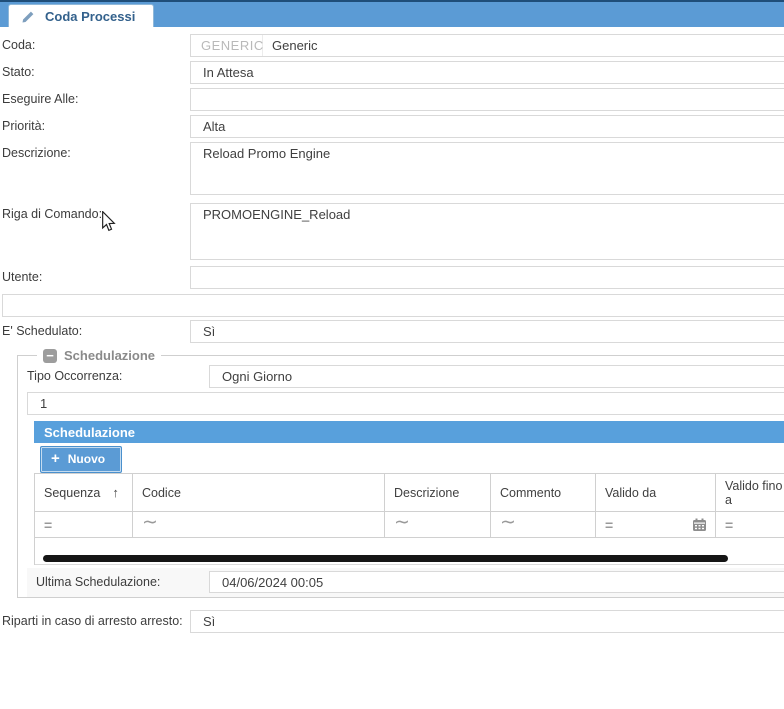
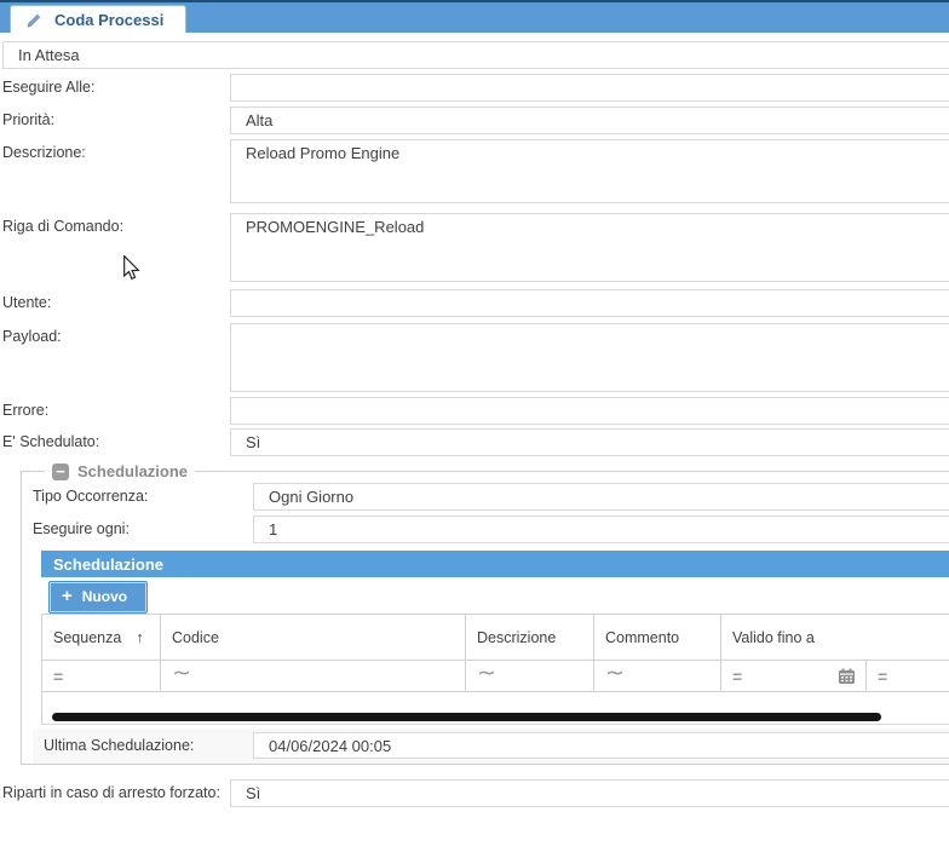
  Coda Processi
- Coda:
- GENERIC
- Generic
- Stato:
  In Attesa
  Eseguire Alle:
  Priorità:
  Alta
  Descrizione:
  Reload Promo Engine
  Riga di Comando:
  PROMOENGINE_Reload
  Utente:
+ Payload:
+ Errore:
  E' Schedulato:
  Sì
  −
  Schedulazione
  Tipo Occorrenza:
  Ogni Giorno
+ Eseguire ogni:
  1
  Schedulazione
  +
  Nuovo
  Sequenza
  ↑
  Codice
  Descrizione
  Commento
- Valido da
  Valido fino a
  =
  ∼
  ∼
  ∼
  =
  =
  Ultima Schedulazione:
  04/06/2024 00:05
- Riparti in caso di arresto arresto:
+ Riparti in caso di arresto forzato:
  Sì
